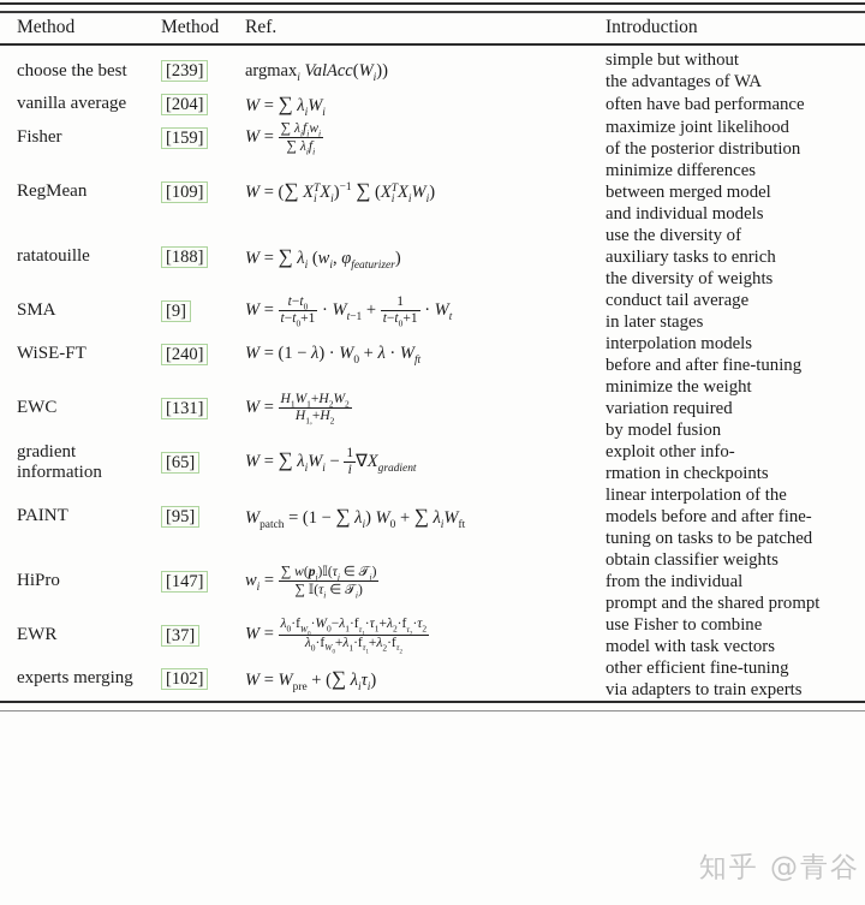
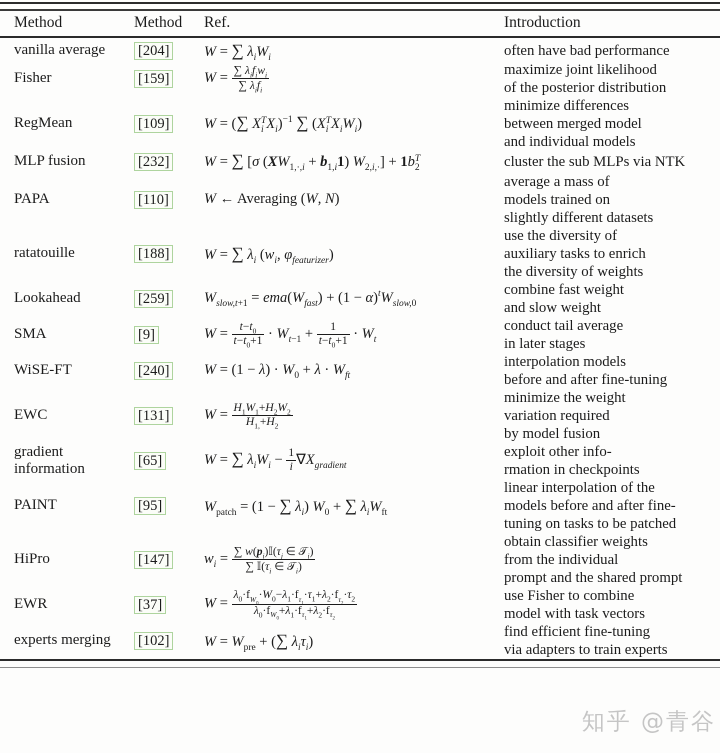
  Method	Method	Ref.	Introduction
- choose the best	[239]	argmaxi ValAcc(Wi))	simple but without the advantages of WA
  vanilla average	[204]	W = ∑ λiWi	often have bad performance
  Fisher	[159]	W = ∑ λifiwi∑ λifi	maximize joint likelihood of the posterior distribution
  RegMean	[109]	W = (∑ XTiXi)−1 ∑ (XTiXiWi)	minimize differences between merged model and individual models
+ MLP fusion	[232]	W = ∑ [σ (XW1,·,i + b1,i1) W2,i,·] + 1bT2	cluster the sub MLPs via NTK
+ PAPA	[110]	W ← Averaging (W, N)	average a mass of models trained on slightly different datasets
  ratatouille	[188]	W = ∑ λi (wi, φfeaturizer)	use the diversity of auxiliary tasks to enrich the diversity of weights
+ Lookahead	[259]	Wslow,t+1 = ema(Wfast) + (1 − α)tWslow,0	combine fast weight and slow weight
  SMA	[9]	W = t−t0t−t0+1 · Wt−1 + 1t−t0+1 · Wt	conduct tail average in later stages
  WiSE-FT	[240]	W = (1 − λ) · W0 + λ · Wft	interpolation models before and after fine-tuning
  EWC	[131]	W = H1W1+H2W2H1,+H2	minimize the weight variation required by model fusion
  gradient information	[65]	W = ∑ λiWi − 1i∇Xgradient	exploit other info- rmation in checkpoints
  PAINT	[95]	Wpatch = (1 − ∑ λi) W0 + ∑ λiWft	linear interpolation of the models before and after fine- tuning on tasks to be patched
  HiPro	[147]	wi = ∑ w(pi)𝕀(τj ∈ 𝒯i)∑ 𝕀(τi ∈ 𝒯i)	obtain classifier weights from the individual prompt and the shared prompt
  EWR	[37]	W = λ0·fW ·W0−λ1·fτ ·τ1+λ2·fτ ·τ2λ0·fW +λ1·fτ +λ2·fτ	use Fisher to combine model with task vectors
- experts merging	[102]	W = Wpre + (∑ λiτi)	other efficient fine-tuning via adapters to train experts
+ experts merging	[102]	W = Wpre + (∑ λiτi)	find efficient fine-tuning via adapters to train experts
  知乎 @青谷
